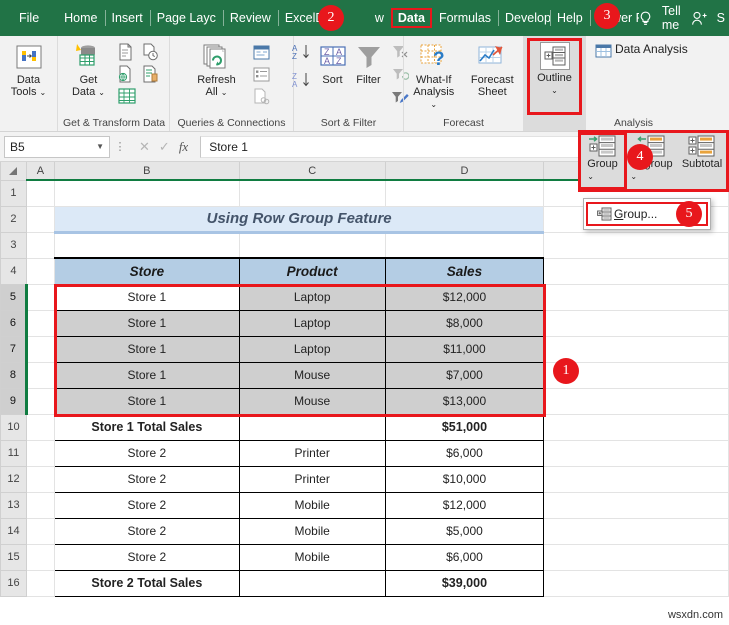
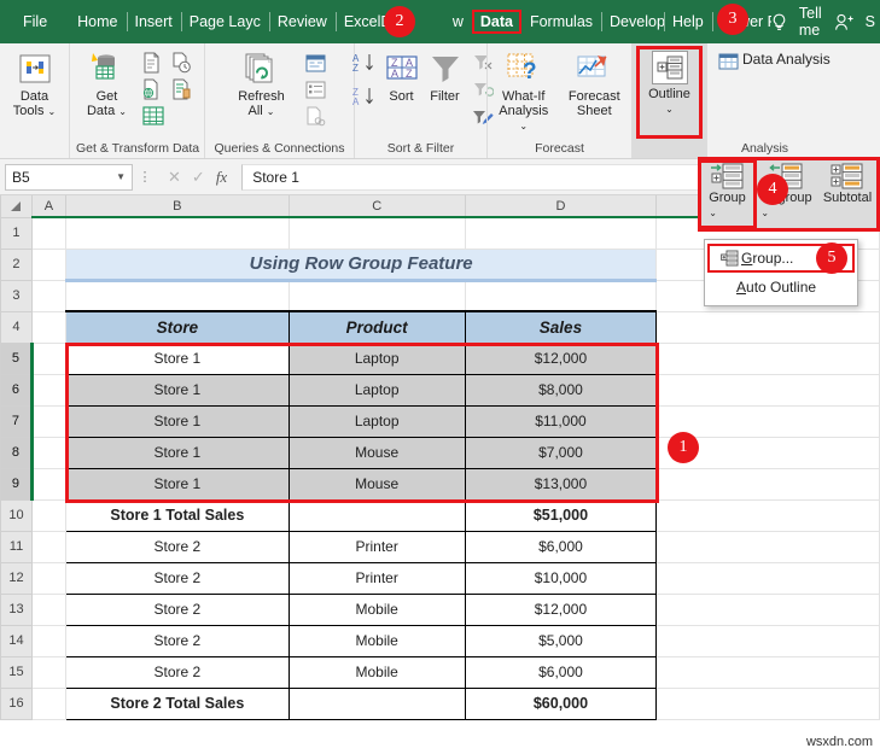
  File
  Home
  Insert
  Page Layc
  Review
  w
  Data
  Formulas
  Develop
  Help
  Tell me
  S
  Data
  Tools ⌄
  Get
  Data ⌄
  Get & Transform Data
  Refresh
  All ⌄
  Queries & Connections
  A
  Z
  Z
  A
  Z
  A
  A
  Z
  Sort
  Filter
  Sort & Filter
  ?
  What-If
  Analysis ⌄
  Forecast
  Sheet
  Forecast
  Outline
  ⌄
  Data Analysis
  Analysis
  Group
  ⌄
  ⌄
  Subtotal
  Group...
+ Auto Outline
  2
  3
  4
  5
  1
  B5
  ▼
  ⋮
  ✕
  ✓
  fx
  Store 1
  	A	B	C	D
  1
  2		Using Row Group Feature
  3
  4		Store	Product	Sales
  5		Store 1	Laptop	$12,000
  6		Store 1	Laptop	$8,000
  7		Store 1	Laptop	$11,000
  8		Store 1	Mouse	$7,000
  9		Store 1	Mouse	$13,000
  10		Store 1 Total Sales		$51,000
  11		Store 2	Printer	$6,000
  12		Store 2	Printer	$10,000
  13		Store 2	Mobile	$12,000
  14		Store 2	Mobile	$5,000
  15		Store 2	Mobile	$6,000
- 16		Store 2 Total Sales		$39,000
+ 16		Store 2 Total Sales		$60,000
  wsxdn.com
